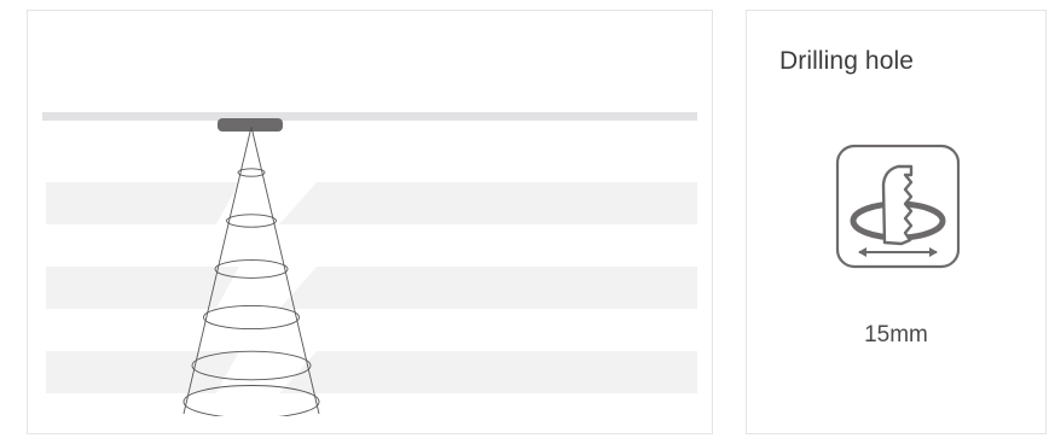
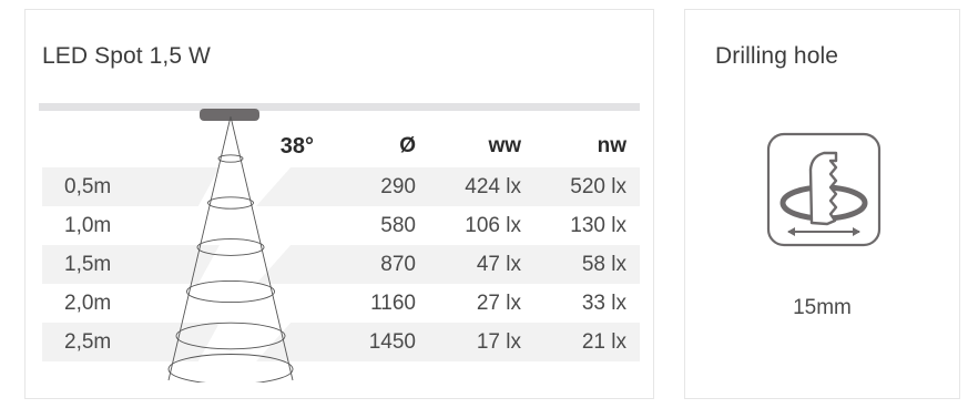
+ LED Spot 1,5 W
+ 38°	Ø	ww	nw
+ 0,5m		290	424 lx	520 lx
+ 1,0m		580	106 lx	130 lx
+ 1,5m		870	47 lx	58 lx
+ 2,0m		1160	27 lx	33 lx
+ 2,5m		1450	17 lx	21 lx
  Drilling hole
  15mm
